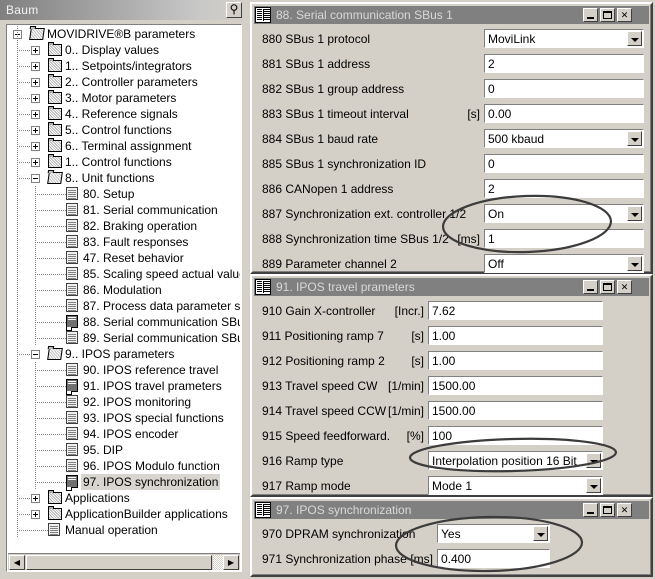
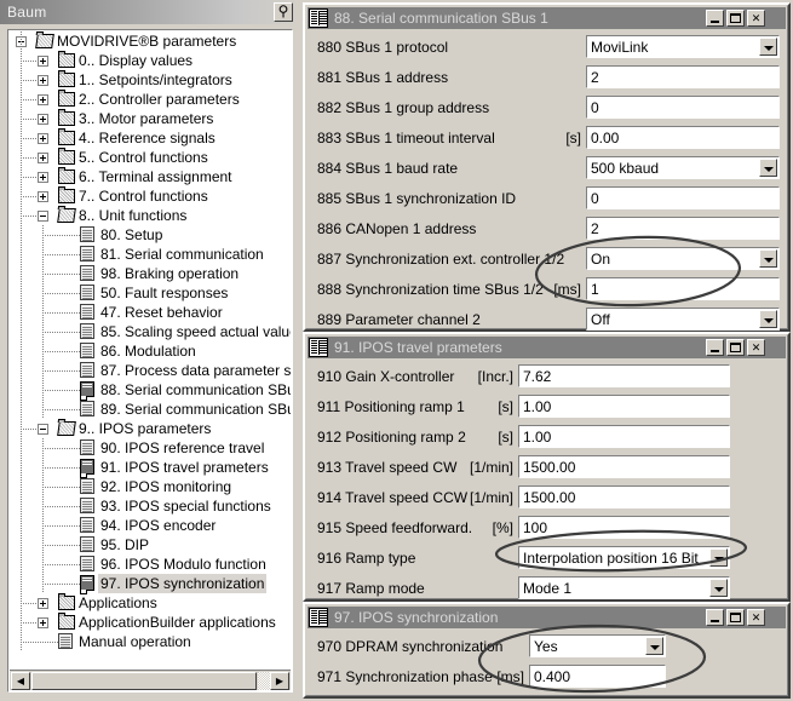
  Baum
  ⚲
  MOVIDRIVE®B parameters
  0.. Display values
  1.. Setpoints/integrators
  2.. Controller parameters
  3.. Motor parameters
  4.. Reference signals
  5.. Control functions
  6.. Terminal assignment
- 1.. Control functions
+ 7.. Control functions
  8.. Unit functions
  80. Setup
  81. Serial communication
- 82. Braking operation
+ 98. Braking operation
- 83. Fault responses
+ 50. Fault responses
  47. Reset behavior
  85. Scaling speed actual valu
  86. Modulation
  87. Process data parameter s
  88. Serial communication SB
  89. Serial communication SB
  9.. IPOS parameters
  90. IPOS reference travel
  91. IPOS travel prameters
  92. IPOS monitoring
  93. IPOS special functions
  94. IPOS encoder
  95. DIP
  96. IPOS Modulo function
  97. IPOS synchronization
  Applications
  ApplicationBuilder applications
  Manual operation
  ◀
  ▶
  88. Serial communication SBus 1
  ✕
  880 SBus 1 protocol
  MoviLink
  881 SBus 1 address
  2
  882 SBus 1 group address
  0
  883 SBus 1 timeout interval
  [s]
  0.00
  884 SBus 1 baud rate
  500 kbaud
  885 SBus 1 synchronization ID
  0
  886 CANopen 1 address
  2
  887 Synchronization ext. controller/2
  On
  888 Synchronization time SBus 1/2
  [ms]
  1
  889 Parameter channel 2
  Off
  91. IPOS travel prameters
  ✕
  910 Gain X-controller
  [Incr.]
  7.62
- 911 Positioning ramp 7
+ 911 Positioning ramp 1
  [s]
  1.00
  912 Positioning ramp 2
  [s]
  1.00
  913 Travel speed CW
  [1/min]
  1500.00
  914 Travel speed CCW
  [1/min]
  1500.00
  915 Speed feedforward.
  [%]
  100
  916 Ramp type
  Interpolation position 16 Bit
  917 Ramp mode
  Mode 1
  97. IPOS synchronization
  ✕
  970 DPRAM synchronizatin
  Yes
  971 Synchronization phase
  [ms]
  0.400
